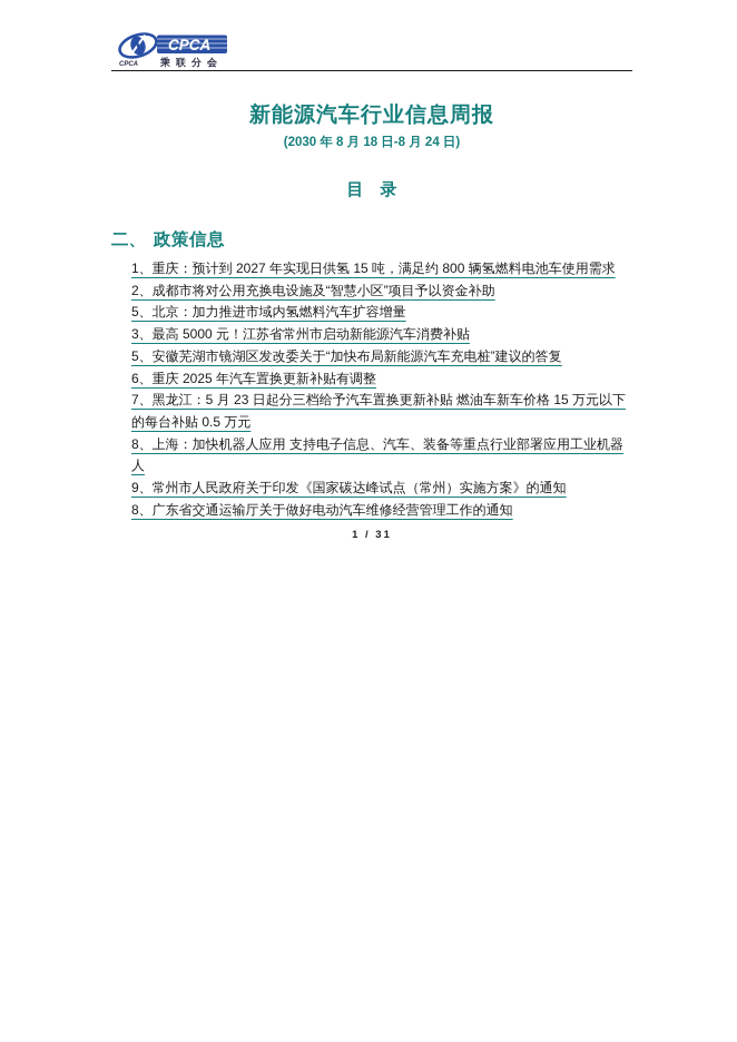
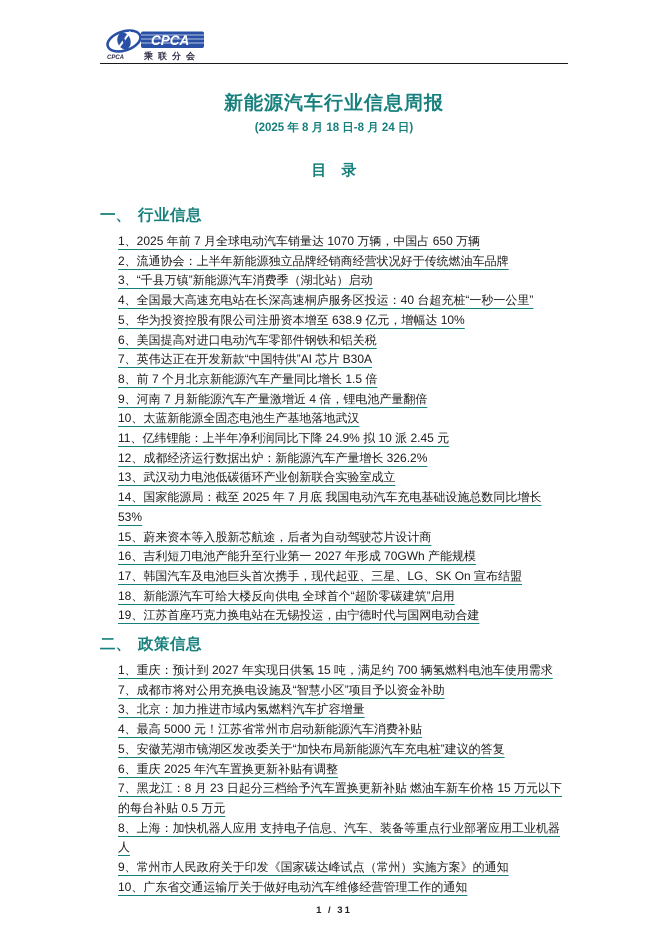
  CPCA
  乘联分会
  新能源汽车行业信息周报
- (2030 年 8 月 18 日-8 月 24 日)
+ (2025 年 8 月 18 日-8 月 24 日)
  目 录
+ 一、
+ 行业信息
+ 1、2025 年前 7 月全球电动汽车销量达 1070 万辆，中国占 650 万辆
+ 2、流通协会：上半年新能源独立品牌经销商经营状况好于传统燃油车品牌
+ 3、“千县万镇”新能源汽车消费季（湖北站）启动
+ 4、全国最大高速充电站在长深高速桐庐服务区投运：40 台超充桩“一秒一公里”
+ 5、华为投资控股有限公司注册资本增至 638.9 亿元，增幅达 10%
+ 6、美国提高对进口电动汽车零部件钢铁和铝关税
+ 7、英伟达正在开发新款“中国特供”AI 芯片 B30A
+ 8、前 7 个月北京新能源汽车产量同比增长 1.5 倍
+ 9、河南 7 月新能源汽车产量激增近 4 倍，锂电池产量翻倍
+ 10、太蓝新能源全固态电池生产基地落地武汉
+ 11、亿纬锂能：上半年净利润同比下降 24.9% 拟 10 派 2.45 元
+ 12、成都经济运行数据出炉：新能源汽车产量增长 326.2%
+ 13、武汉动力电池低碳循环产业创新联合实验室成立
+ 14、国家能源局：截至 2025 年 7 月底 我国电动汽车充电基础设施总数同比增长 53%
+ 15、蔚来资本等入股新芯航途，后者为自动驾驶芯片设计商
+ 16、吉利短刀电池产能升至行业第一 2027 年形成 70GWh 产能规模
+ 17、韩国汽车及电池巨头首次携手，现代起亚、三星、LG、SK On 宣布结盟
+ 18、新能源汽车可给大楼反向供电 全球首个“超阶零碳建筑”启用
+ 19、江苏首座巧克力换电站在无锡投运，由宁德时代与国网电动合建
  二、
  政策信息
- 1、重庆：预计到 2027 年实现日供氢 15 吨，满足约 800 辆氢燃料电池车使用需求
+ 1、重庆：预计到 2027 年实现日供氢 15 吨，满足约 700 辆氢燃料电池车使用需求
- 2、成都市将对公用充换电设施及“智慧小区”项目予以资金补助
+ 7、成都市将对公用充换电设施及“智慧小区”项目予以资金补助
- 5、北京：加力推进市域内氢燃料汽车扩容增量
+ 3、北京：加力推进市域内氢燃料汽车扩容增量
- 3、最高 5000 元！江苏省常州市启动新能源汽车消费补贴
+ 4、最高 5000 元！江苏省常州市启动新能源汽车消费补贴
  5、安徽芜湖市镜湖区发改委关于“加快布局新能源汽车充电桩”建议的答复
  6、重庆 2025 年汽车置换更新补贴有调整
- 7、黑龙江：5 月 23 日起分三档给予汽车置换更新补贴 燃油车新车价格 15 万元以下的每台补贴 0.5 万元
+ 7、黑龙江：8 月 23 日起分三档给予汽车置换更新补贴 燃油车新车价格 15 万元以下的每台补贴 0.5 万元
  8、上海：加快机器人应用 支持电子信息、汽车、装备等重点行业部署应用工业机器人
  9、常州市人民政府关于印发《国家碳达峰试点（常州）实施方案》的通知
- 8、广东省交通运输厅关于做好电动汽车维修经营管理工作的通知
+ 10、广东省交通运输厅关于做好电动汽车维修经营管理工作的通知
  1 / 31
